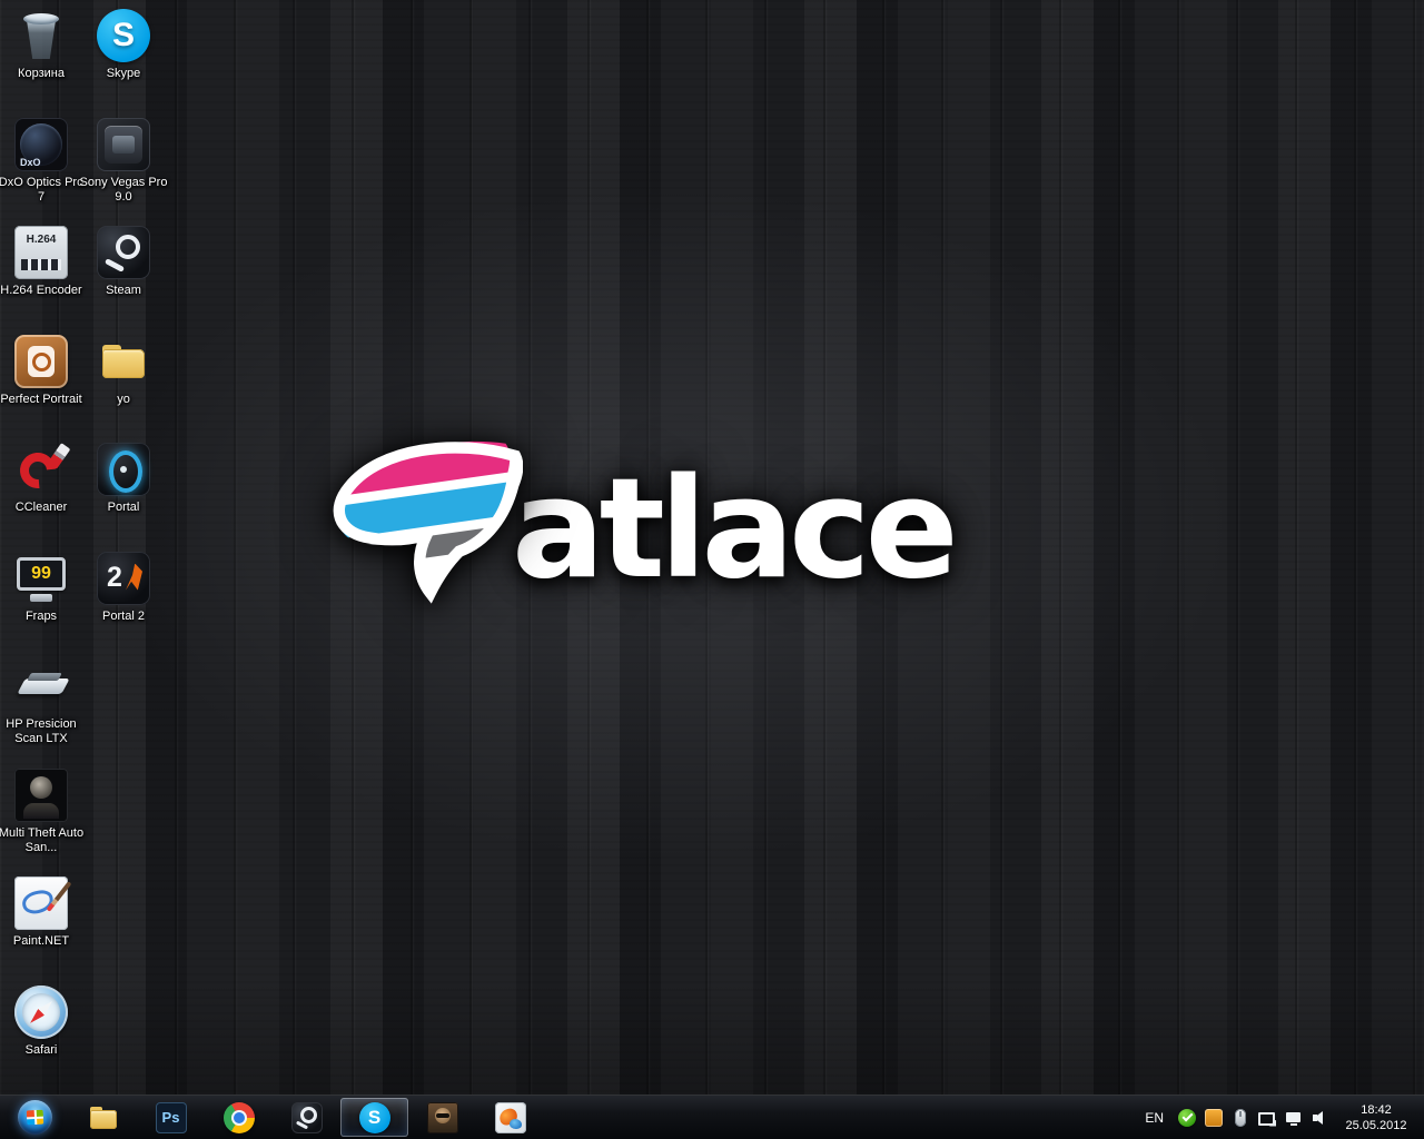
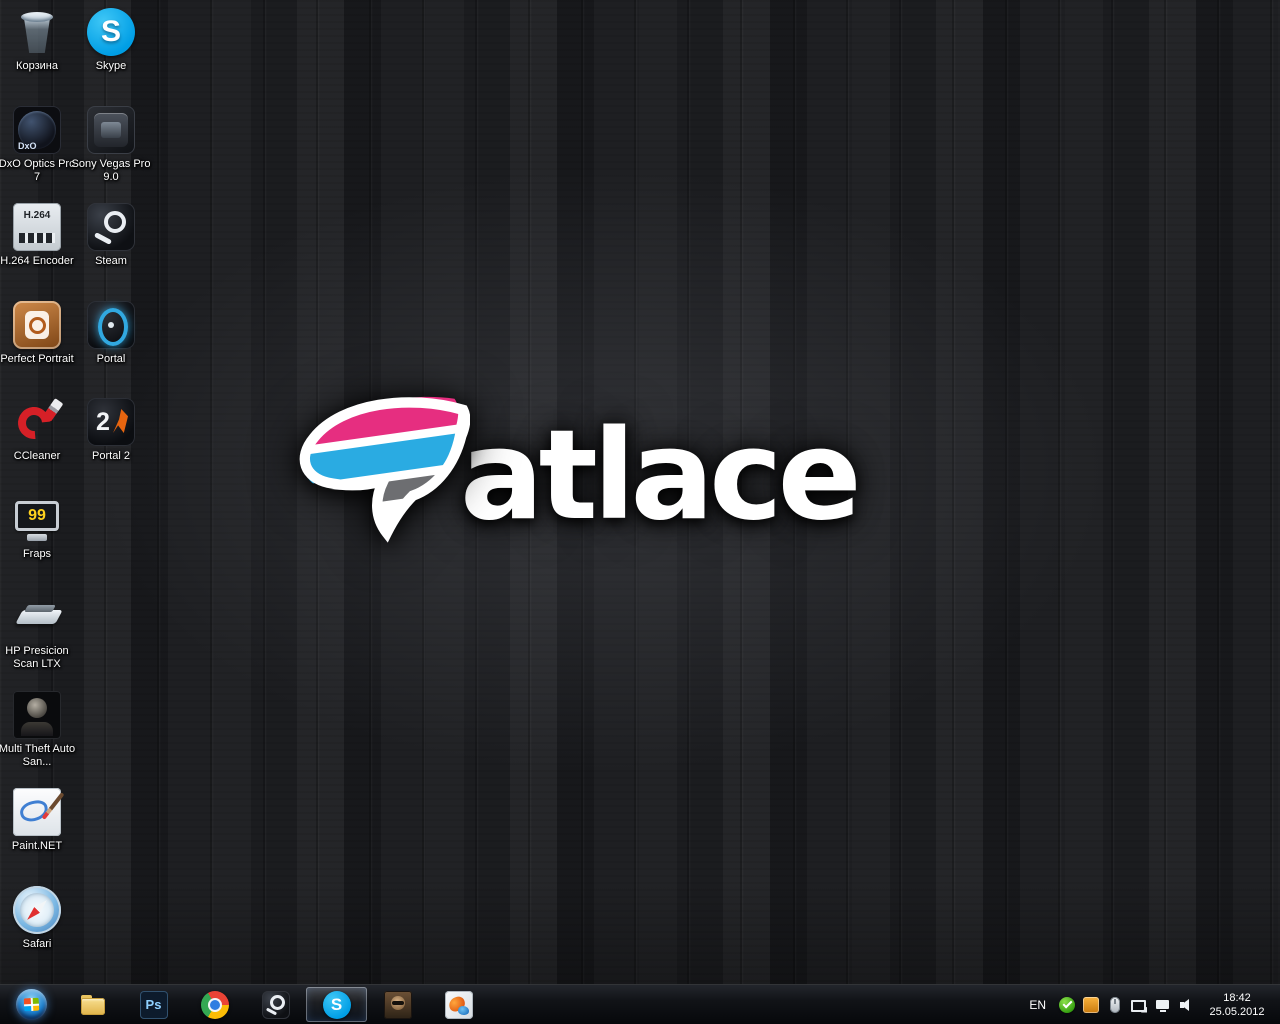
  Корзина
  DxO
  DxO Optics Pro 7
  H.264
  H.264 Encoder
  Perfect Portrait
  CCleaner
  99
  Fraps
  HP Presicion Scan LTX
  Multi Theft Auto San...
  Paint.NET
  Safari
  S
  Skype
  Sony Vegas Pro 9.0
  Steam
- yo
  Portal
  2
  Portal 2
  atlace
  Ps
  S
  EN
  18:42
  25.05.2012
